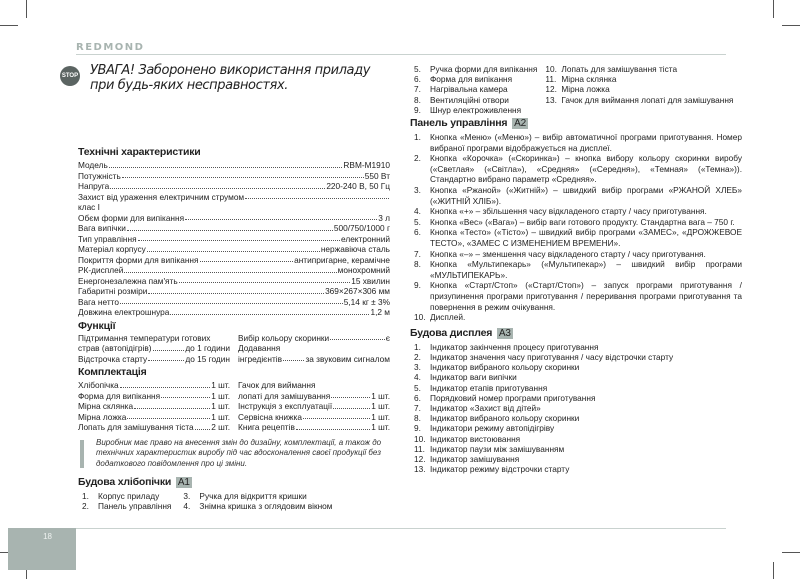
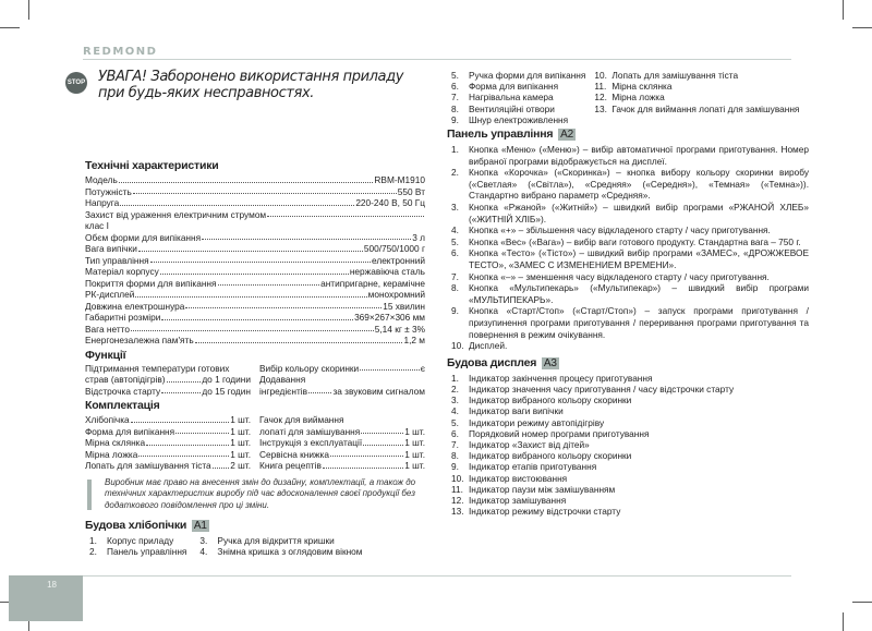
  REDMOND
  18
  УВАГА! Заборонено використання приладу при будь-яких несправностях.
  Технічні характеристики
  Модель
  RBM-M1910
  Потужність
  550 Вт
  Напруга
  220-240 В, 50 Гц
  Захист від ураження електричним струмом
  клас I
  Обєм форми для випікання
  3 л
  Вага випічки
  500/750/1000 г
  Тип управління
  електронний
  Матеріал корпусу
  нержавіюча сталь
  Покриття форми для випікання
  антипригарне, керамічне
  РК-дисплей
  монохромний
- Енергонезалежна пам'ять
+ Довжина електрошнура
  15 хвилин
  Габаритні розміри
  369×267×306 мм
  Вага нетто
  5,14 кг ± 3%
- Довжина електрошнура
+ Енергонезалежна пам'ять
  1,2 м
  Функції
  Підтримання температури готових
  страв (автопідігрів)
  до 1 години
  Відстрочка старту
  до 15 годин
  Вибір кольору скоринки
  є
  Додавання
  інгредієнтів
  за звуковим сигналом
  Комплектація
  Хлібопічка
  1 шт.
  Форма для випікання
  1 шт.
  Мірна склянка
  1 шт.
  Мірна ложка
  1 шт.
  Лопать для замішування тіста
  2 шт.
  Гачок для виймання
  лопаті для замішування
  1 шт.
  Інструкція з експлуатації
  1 шт.
  Сервісна книжка
  1 шт.
  Книга рецептів
  1 шт.
  Виробник має право на внесення змін до дизайну, комплектації, а також до технічних характеристик виробу під час вдосконалення своєї продукції без додаткового повідомлення про ці зміни.
  Будова хлібопічки A1
  1.
  Корпус приладу
  2.
  Панель управління
  3.
  Ручка для відкриття кришки
  4.
  Знімна кришка з оглядовим вікном
  5.
  Ручка форми для випікання
  6.
  Форма для випікання
  7.
  Нагрівальна камера
  8.
  Вентиляційні отвори
  9.
  Шнур електроживлення
  10.
  Лопать для замішування тіста
  11.
  Мірна склянка
  12.
  Мірна ложка
  13.
  Гачок для виймання лопаті для замішування
  Панель управління A2
  1.
  Кнопка «Меню» («Меню») – вибір автоматичної програми приготування. Номер вибраної програми відображується на дисплеї.
  2.
  Кнопка «Корочка» («Скоринка») – кнопка вибору кольору скоринки виробу («Светлая» («Світла»), «Средняя» («Середня»), «Темная» («Темна»)). Стандартно вибрано параметр «Средняя».
  3.
  Кнопка «Ржаной» («Житній») – швидкий вибір програми «РЖАНОЙ ХЛЕБ» («ЖИТНІЙ ХЛІБ»).
  4.
  Кнопка «+» – збільшення часу відкладеного старту / часу приготування.
  5.
  Кнопка «Вес» («Вага») – вибір ваги готового продукту. Стандартна вага – 750 г.
  6.
  Кнопка «Тесто» («Тісто») – швидкий вибір програми «ЗАМЕС», «ДРОЖЖЕВОЕ ТЕСТО», «ЗАМЕС С ИЗМЕНЕНИЕМ ВРЕМЕНИ».
  7.
  Кнопка «–» – зменшення часу відкладеного старту / часу приготування.
  8.
  Кнопка «Мультипекарь» («Мультипекар») – швидкий вибір програми «МУЛЬТИПЕКАРЬ».
  9.
  Кнопка «Старт/Стоп» («Старт/Стоп») – запуск програми приготування / призупинення програми приготування / переривання програми приготування та повернення в режим очікування.
  10.
  Дисплей.
  Будова дисплея A3
  1.
  Індикатор закінчення процесу приготування
  2.
  Індикатор значення часу приготування / часу відстрочки старту
  3.
  Індикатор вибраного кольору скоринки
  4.
  Індикатор ваги випічки
  5.
- Індикатор етапів приготування
+ Індикатори режиму автопідігріву
  6.
  Порядковий номер програми приготування
  7.
  Індикатор «Захист від дітей»
  8.
  Індикатор вибраного кольору скоринки
  9.
- Індикатори режиму автопідігріву
+ Індикатор етапів приготування
  10.
  Індикатор вистоювання
  11.
  Індикатор паузи між замішуванням
  12.
  Індикатор замішування
  13.
  Індикатор режиму відстрочки старту
